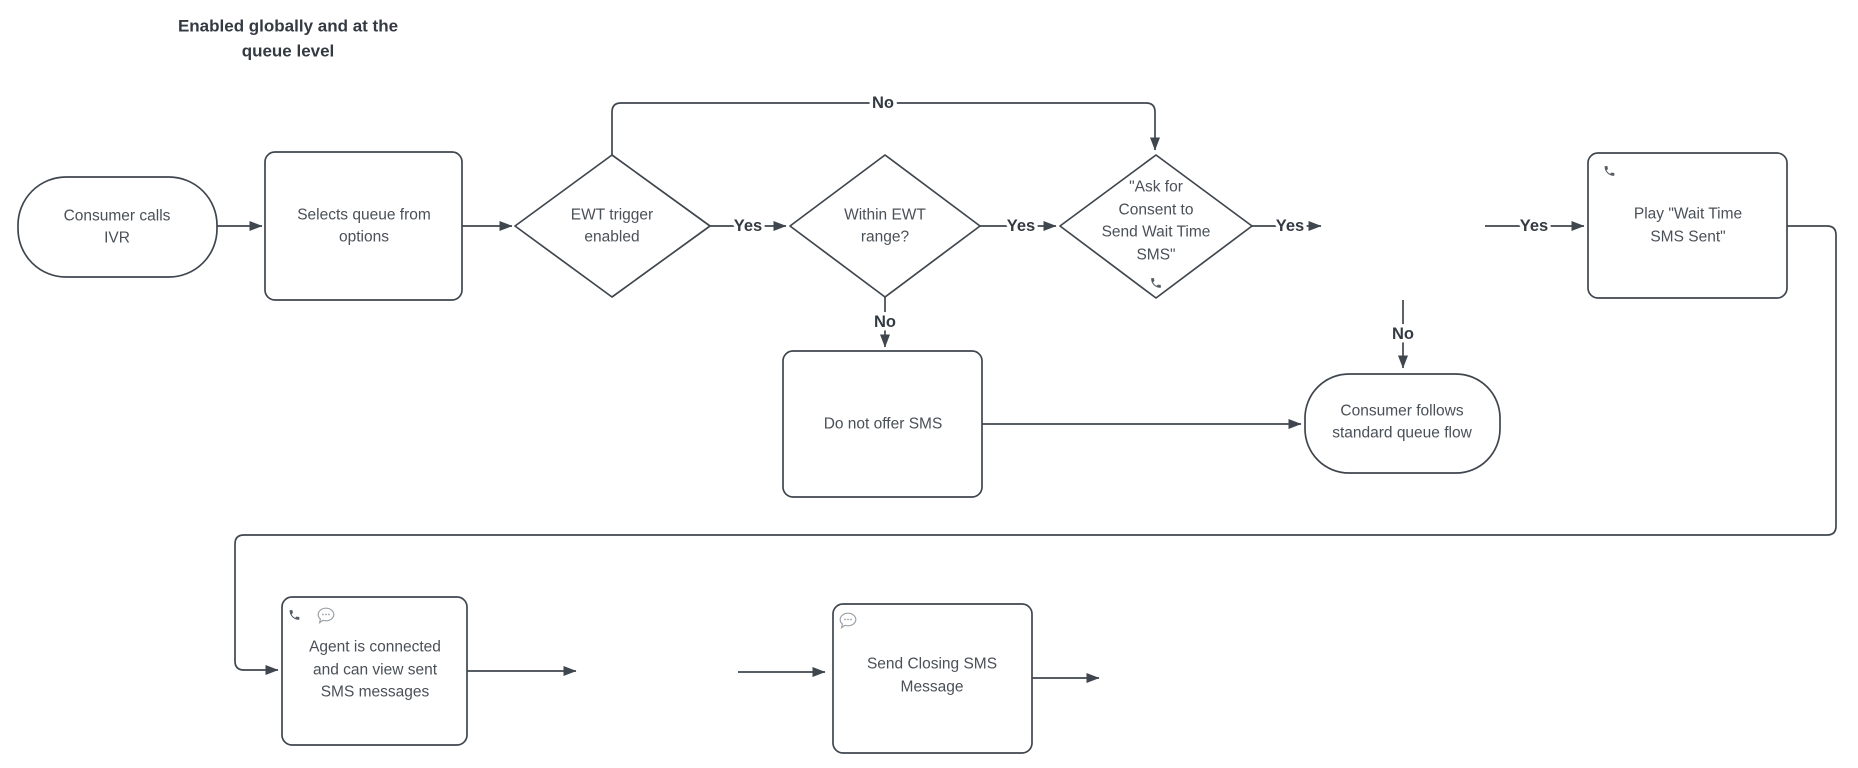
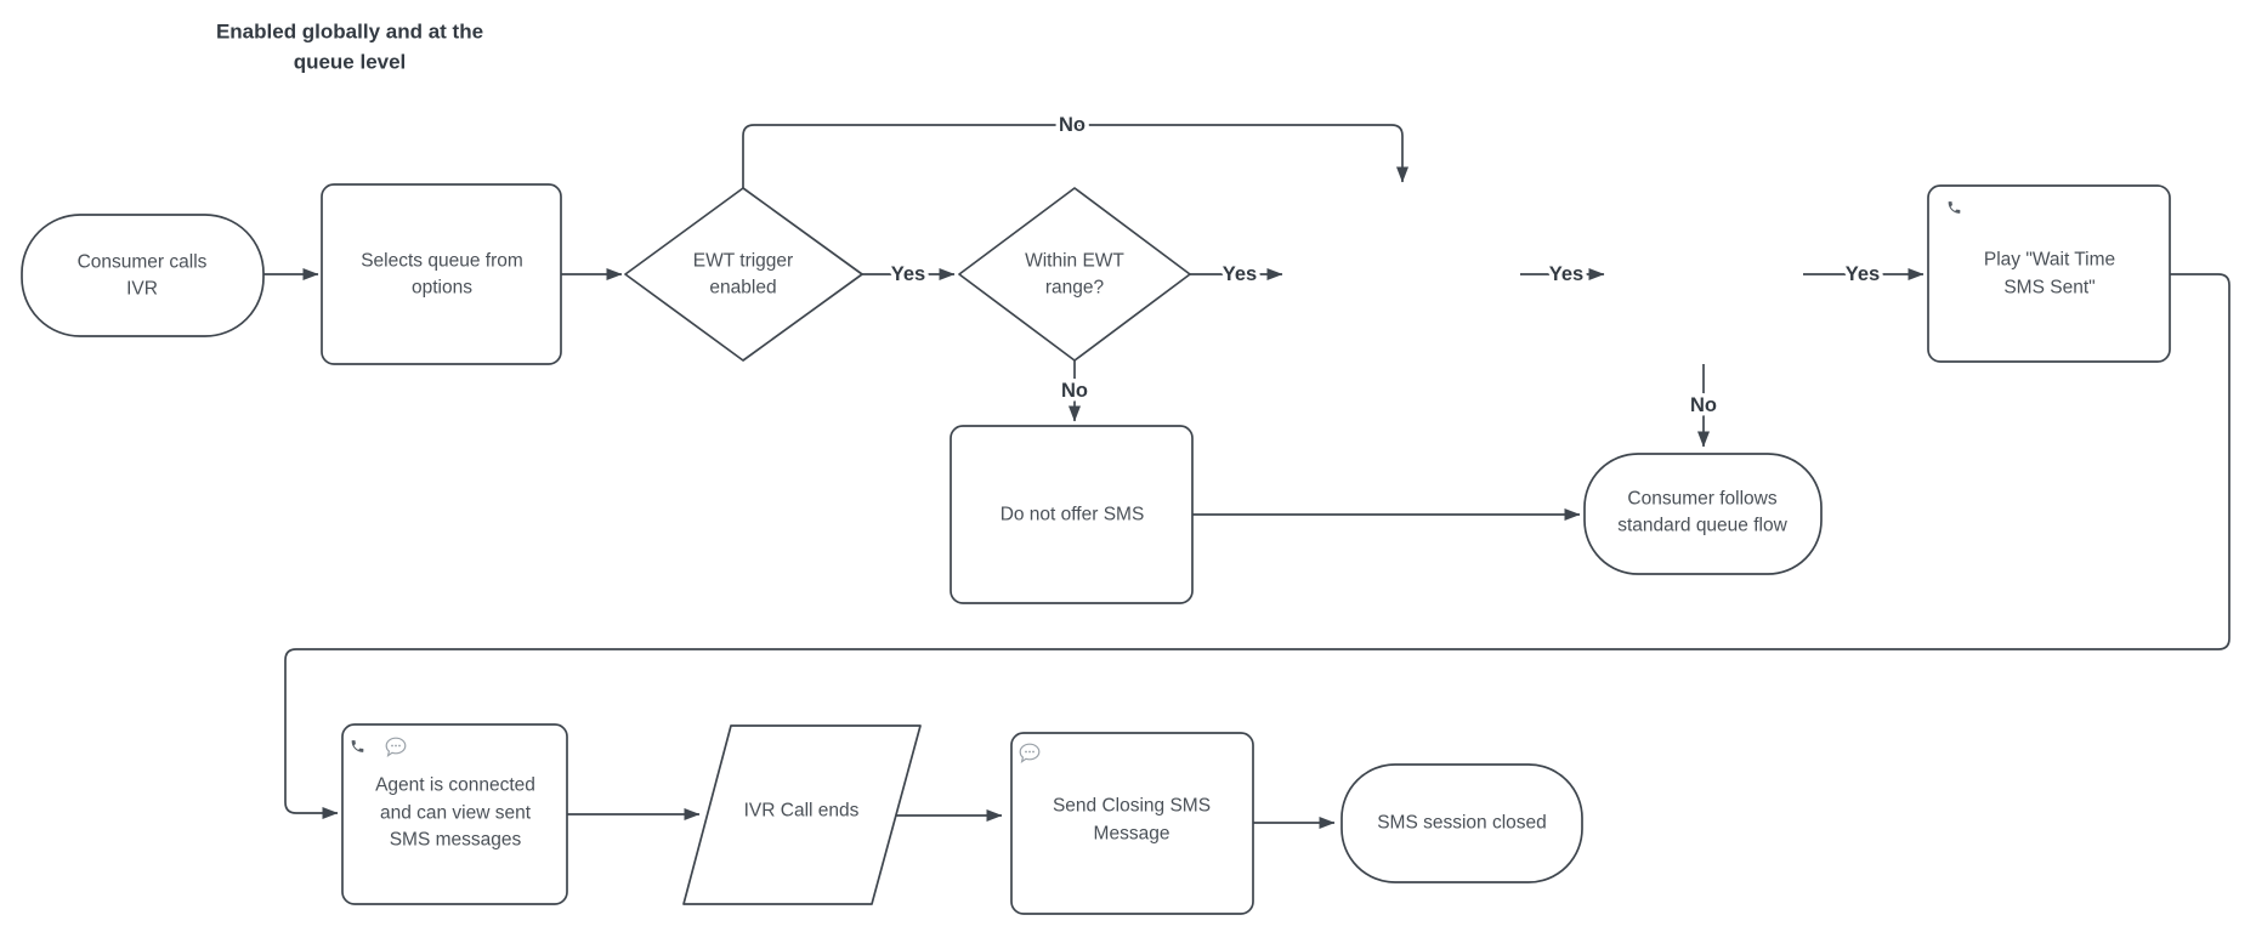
  Consumer calls
  IVR
  Selects queue from
  options
  EWT trigger
  enabled
  Within EWT
  range?
- "Ask for
- Consent to
- Send Wait Time
- SMS"
  Play "Wait Time
  SMS Sent"
  Do not offer SMS
  Consumer follows
  standard queue flow
  Agent is connected
  and can view sent
  SMS messages
+ IVR Call ends
  Send Closing SMS
  Message
+ SMS session closed
  Yes
  Yes
  Yes
  Yes
  No
  No
  No
  Enabled globally and at the
  queue level
